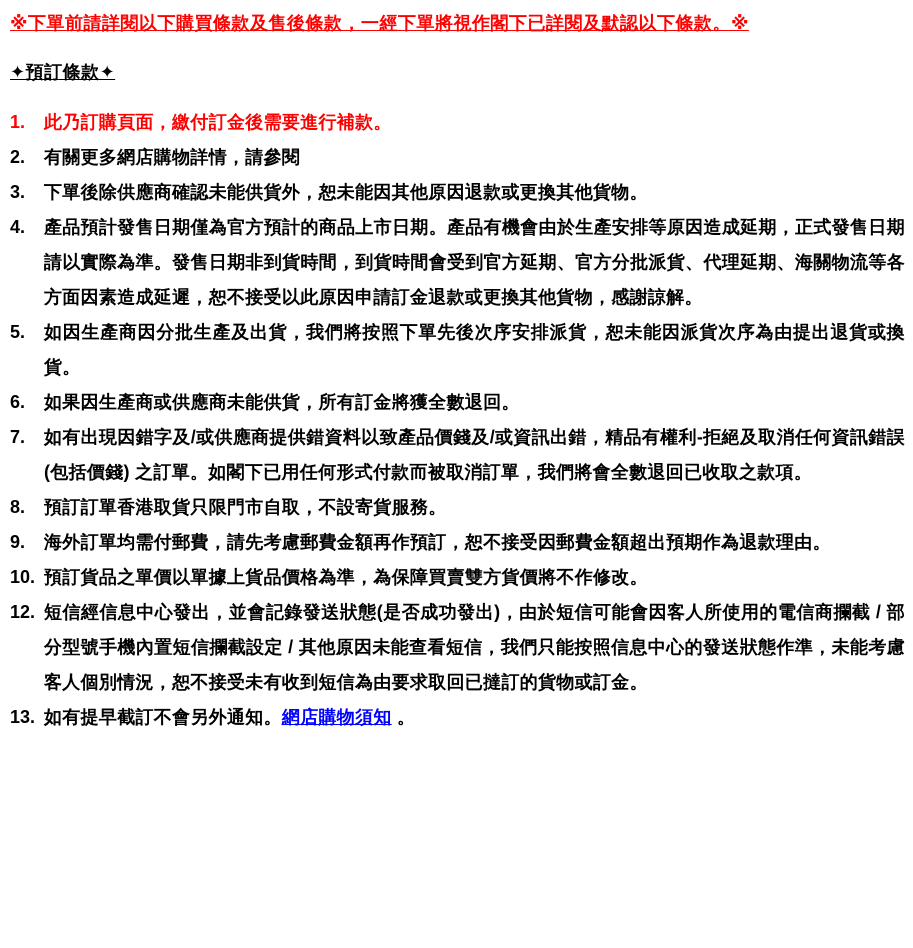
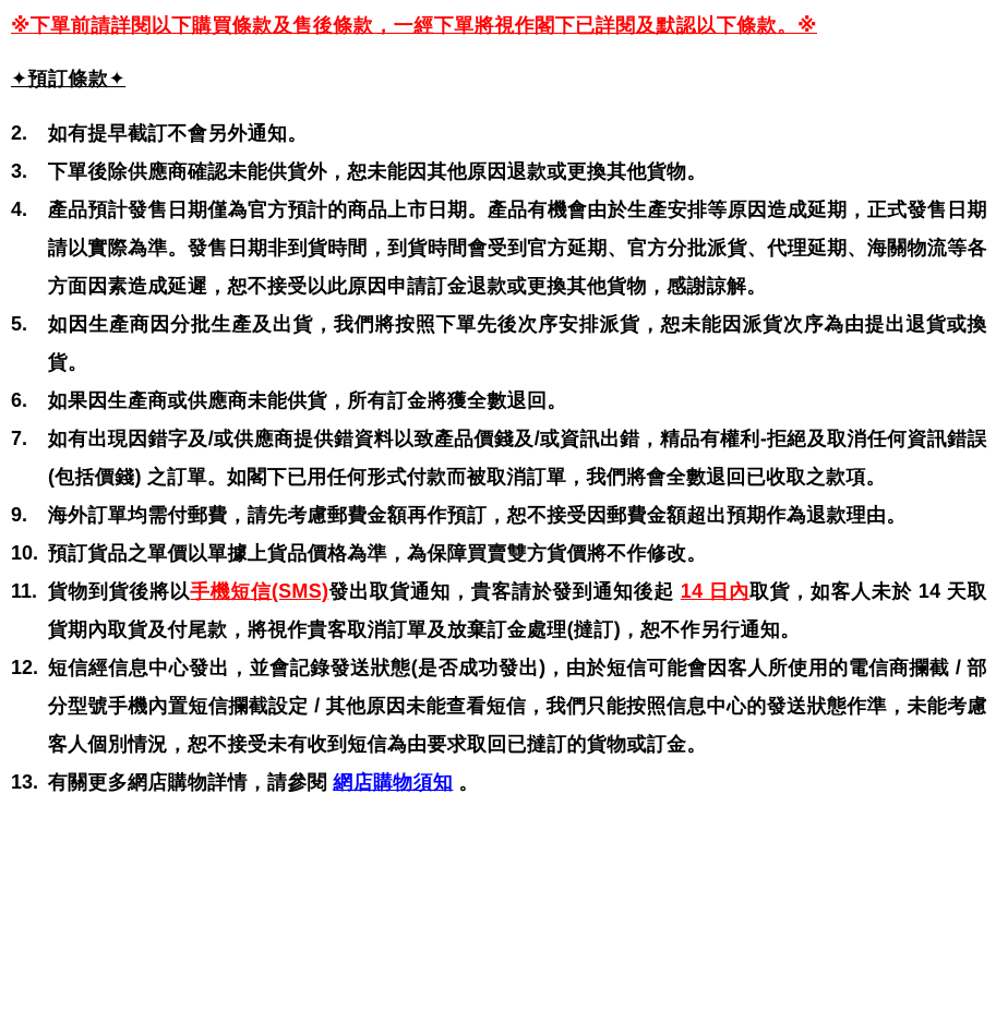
  ※下單前請詳閱以下購買條款及售後條款，一經下單將視作閣下已詳閱及默認以下條款。※
  ✦預訂條款✦
- 1.
- 此乃訂購頁面，繳付訂金後需要進行補款。
  2.
- 有關更多網店購物詳情，請參閱
+ 如有提早截訂不會另外通知。
  3.
  下單後除供應商確認未能供貨外，恕未能因其他原因退款或更換其他貨物。
  4.
  產品預計發售日期僅為官方預計的商品上市日期。產品有機會由於生產安排等原因造成延期，正式發售日期請以實際為準。發售日期非到貨時間，到貨時間會受到官方延期、官方分批派貨、代理延期、海關物流等各方面因素造成延遲，恕不接受以此原因申請訂金退款或更換其他貨物，感謝諒解。
  5.
  如因生產商因分批生產及出貨，我們將按照下單先後次序安排派貨，恕未能因派貨次序為由提出退貨或換貨。
  6.
  如果因生產商或供應商未能供貨，所有訂金將獲全數退回。
  7.
  如有出現因錯字及/或供應商提供錯資料以致產品價錢及/或資訊出錯，精品有權利-拒絕及取消任何資訊錯誤(包括價錢) 之訂單。如閣下已用任何形式付款而被取消訂單，我們將會全數退回已收取之款項。
- 8.
- 預訂訂單香港取貨只限門市自取，不設寄貨服務。
  9.
  海外訂單均需付郵費，請先考慮郵費金額再作預訂，恕不接受因郵費金額超出預期作為退款理由。
  10.
  預訂貨品之單價以單據上貨品價格為準，為保障買賣雙方貨價將不作修改。
+ 11.
+ 貨物到貨後將以手機短信(SMS)發出取貨通知，貴客請於發到通知後起 14 日內取貨，如客人未於 14 天取貨期內取貨及付尾款，將視作貴客取消訂單及放棄訂金處理(撻訂)，恕不作另行通知。
  12.
  短信經信息中心發出，並會記錄發送狀態(是否成功發出)，由於短信可能會因客人所使用的電信商攔截 / 部分型號手機內置短信攔截設定 / 其他原因未能查看短信，我們只能按照信息中心的發送狀態作準，未能考慮客人個別情況，恕不接受未有收到短信為由要求取回已撻訂的貨物或訂金。
  13.
- 如有提早截訂不會另外通知。網店購物須知 。
+ 有關更多網店購物詳情，請參閱 網店購物須知 。
